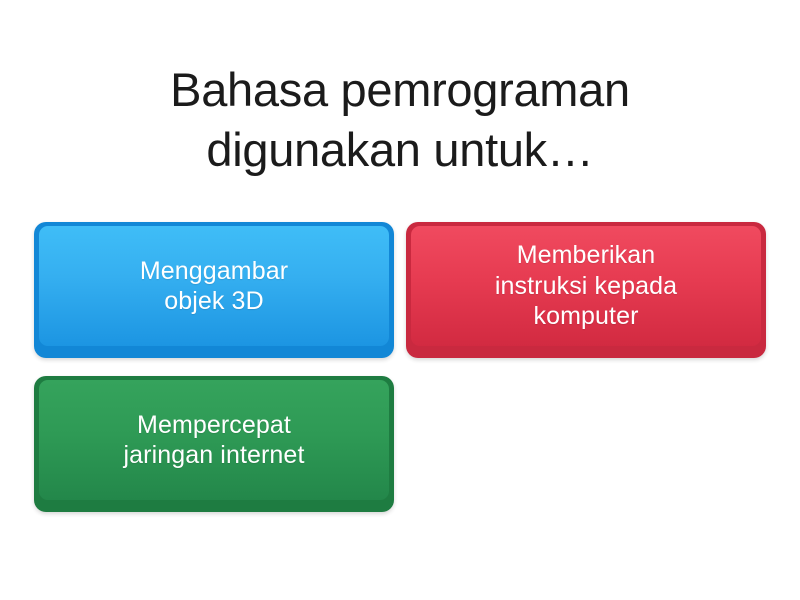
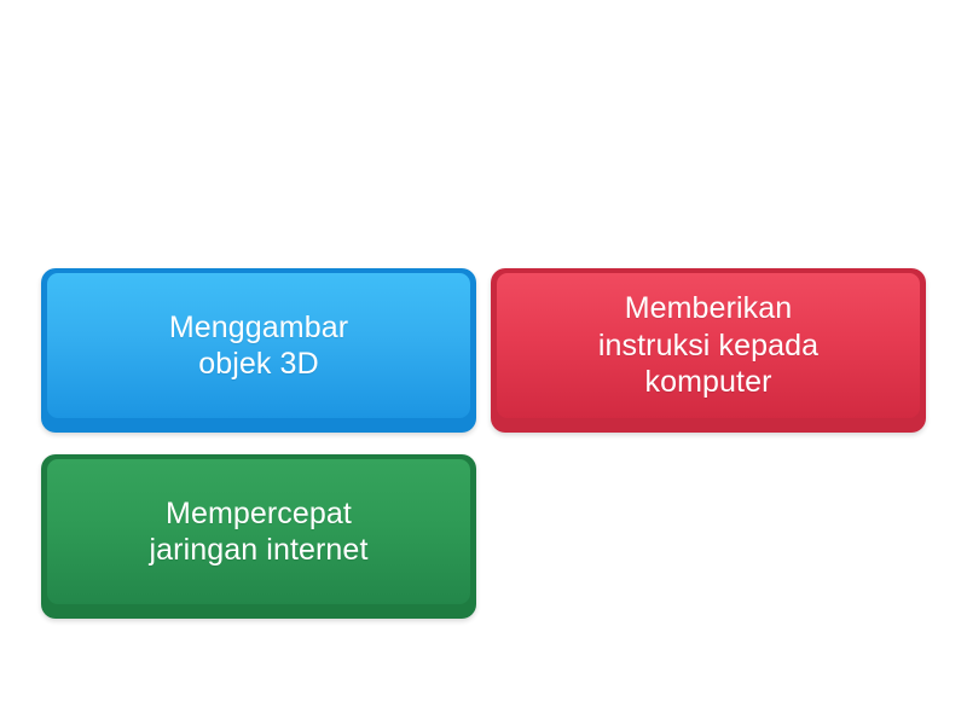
- Bahasa pemrograman
- digunakan untuk…
  Menggambar
  objek 3D
  Memberikan
  instruksi kepada
  komputer
  Mempercepat
  jaringan internet
